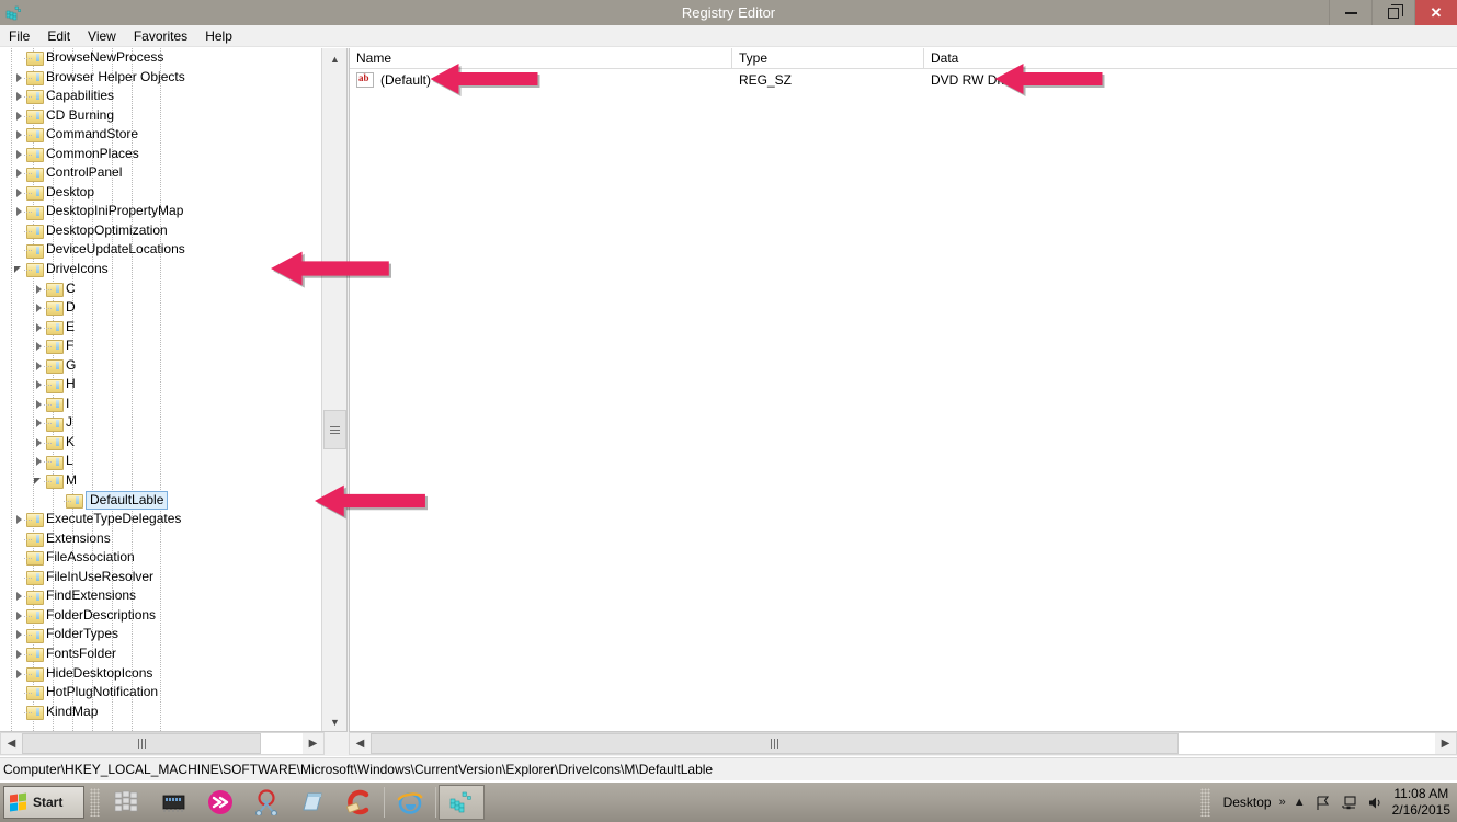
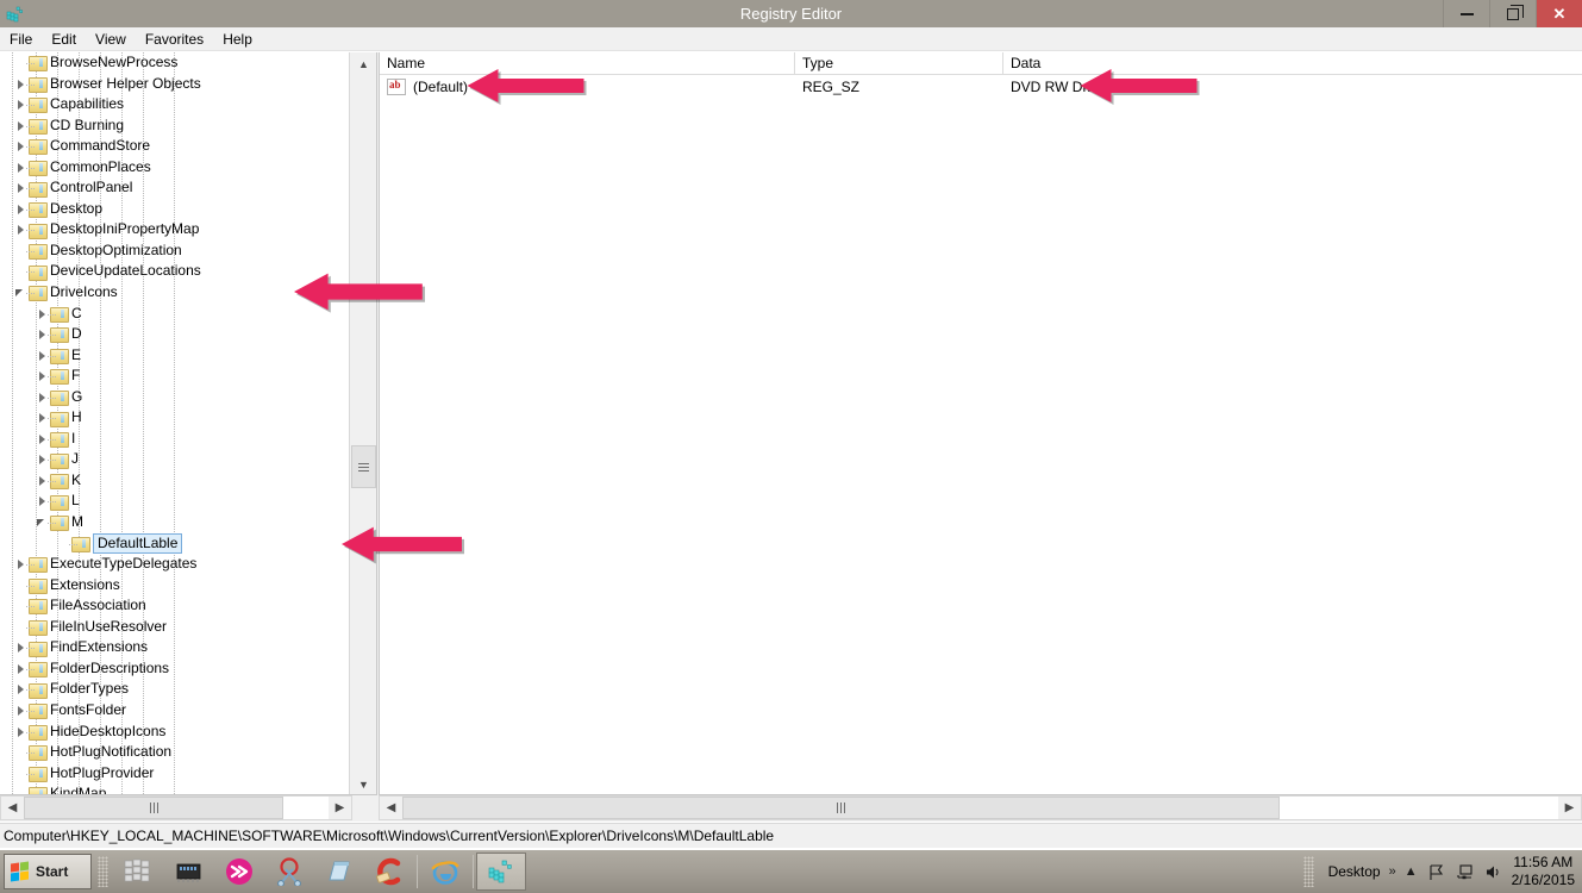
  Registry Editor
  ✕
  File
  Edit
  View
  Favorites
  Help
  BrowseNewProcess
  Browser Helper Objects
  Capabilities
  CD Burning
  CommandStore
  CommonPlaces
  ControlPanel
  Desktop
  DesktopIniPropertyMap
  DesktopOptimization
  DeviceUpdateLocations
  DriveIcons
  C
  D
  E
  F
  G
  H
  I
  J
  K
  L
  M
  DefaultLable
  ExecuteTypeDelegates
  Extensions
  FileAssociation
  FileInUseResolver
  FindExtensions
  FolderDescriptions
  FolderTypes
  FontsFolder
  HideDesktopIcons
  HotPlugNotification
+ HotPlugProvider
  KindMap
  ▲
  ▼
  Name
  Type
  Data
  ab
  (Default)
  REG_SZ
  ◀
  ▶
  ◀
  ▶
  Computer\HKEY_LOCAL_MACHINE\SOFTWARE\Microsoft\Windows\CurrentVersion\Explorer\DriveIcons\M\DefaultLable
  Start
  Desktop
  »
  ▲
- 11:08 AM
+ 11:56 AM
  2/16/2015
